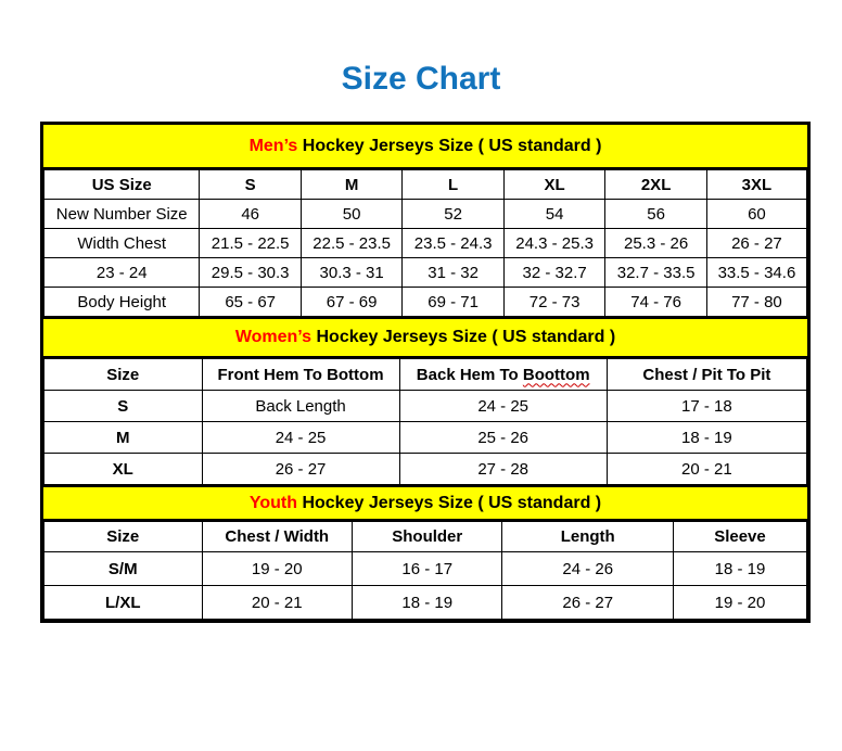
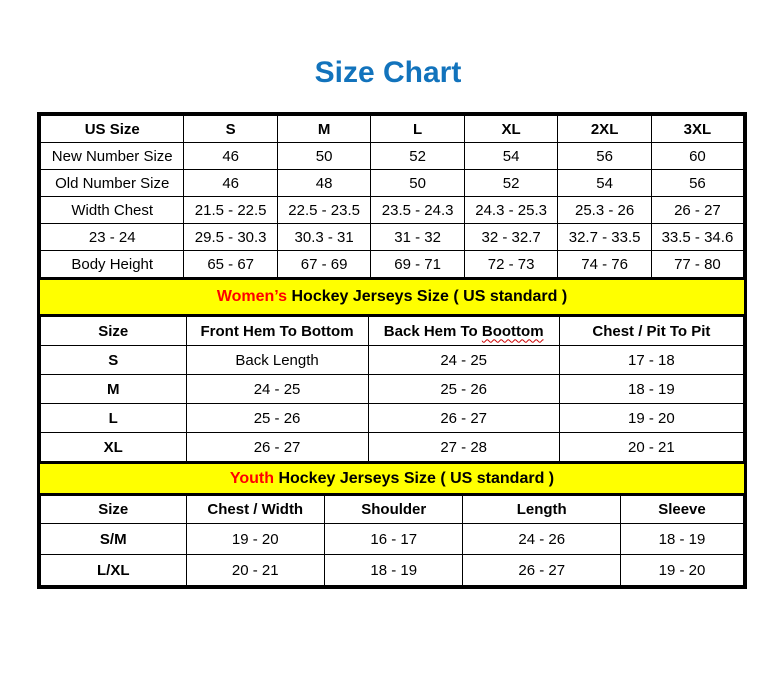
  Size Chart
- Men’s Hockey Jerseys Size ( US standard )
  US Size	S	M	L	XL	2XL	3XL
  New Number Size	46	50	52	54	56	60
+ Old Number Size	46	48	50	52	54	56
  Width Chest	21.5 - 22.5	22.5 - 23.5	23.5 - 24.3	24.3 - 25.3	25.3 - 26	26 - 27
  23 - 24	29.5 - 30.3	30.3 - 31	31 - 32	32 - 32.7	32.7 - 33.5	33.5 - 34.6
  Body Height	65 - 67	67 - 69	69 - 71	72 - 73	74 - 76	77 - 80
  Women’s Hockey Jerseys Size ( US standard )
  Size	Front Hem To Bottom	Back Hem To Boottom	Chest / Pit To Pit
  S	Back Length	24 - 25	17 - 18
  M	24 - 25	25 - 26	18 - 19
+ L	25 - 26	26 - 27	19 - 20
  XL	26 - 27	27 - 28	20 - 21
  Youth Hockey Jerseys Size ( US standard )
  Size	Chest / Width	Shoulder	Length	Sleeve
  S/M	19 - 20	16 - 17	24 - 26	18 - 19
  L/XL	20 - 21	18 - 19	26 - 27	19 - 20
